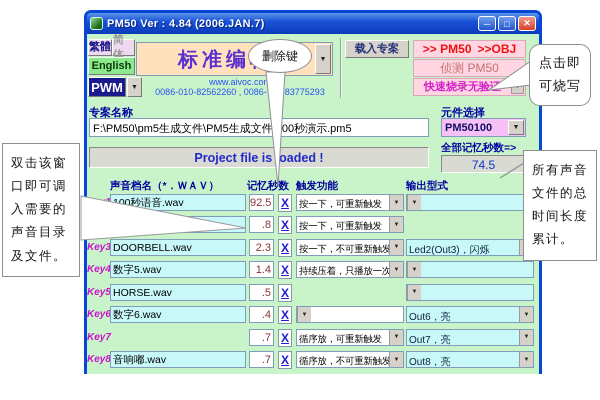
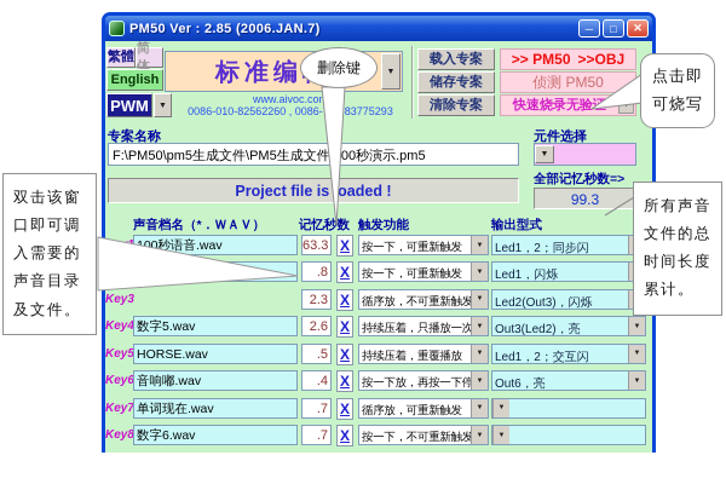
- PM50 Ver : 4.84 (2006.JAN.7)
+ PM50 Ver : 2.85 (2006.JAN.7)
  ─
  □
  ✕
  繁體
  简体
  English
  PWM
  标准编
  www.aivoc.co
  0086-010-82562260 , 0086-83775293
  载入专案
+ 储存专案
+ 清除专案
  >> PM50
  >>OBJ
  侦测 PM50
  快速烧录无验
  专案名称
  F:\PM50\pm5生成文件\PM5生成文件00秒演示.pm5
  元件选择
- PM50100
  Project file isoaded !
  全部记忆秒数=>
- 74.5
+ 99.3
  声音档名（*．ＷＡＶ）
  记忆秒数
  触发功能
  输出型式
  00秒语音.wav
- 92.5
+ 63.3
  X
  按一下，可重新触发
+ Led1，2；同步闪
  .8
  X
  按一下，可重新触发
+ Led1，闪烁
  Key3
- DOORBELL.wav
  2.3
  X
- 按一下，不可重新触发
+ 循序放，不可重新触发
  Led2(Out3)，闪烁
  Key4
  数字5.wav
- 1.4
+ 2.6
  X
  持续压着，只播放一次
+ Out3(Led2)，亮
  Key5
  HORSE.wav
  .5
  X
+ 持续压着，重覆播放
+ Led1，2；交互闪
  Key6
- 数字6.wav
+ 音响嘟.wav
  .4
  X
+ 按一下放，再按一下停
  Out6，亮
  Key7
+ 单词现在.wav
  .7
  X
  循序放，可重新触发
- Out7，亮
  Key8
- 音响嘟.wav
+ 数字6.wav
  .7
  X
- 循序放，不可重新触发
+ 按一下，不可重新触发
- Out8，亮
  删除键
  点击即可烧写
  双击该窗口即可调入需要的声音目录及文件。
  所有声音文件的总时间长度累计。
